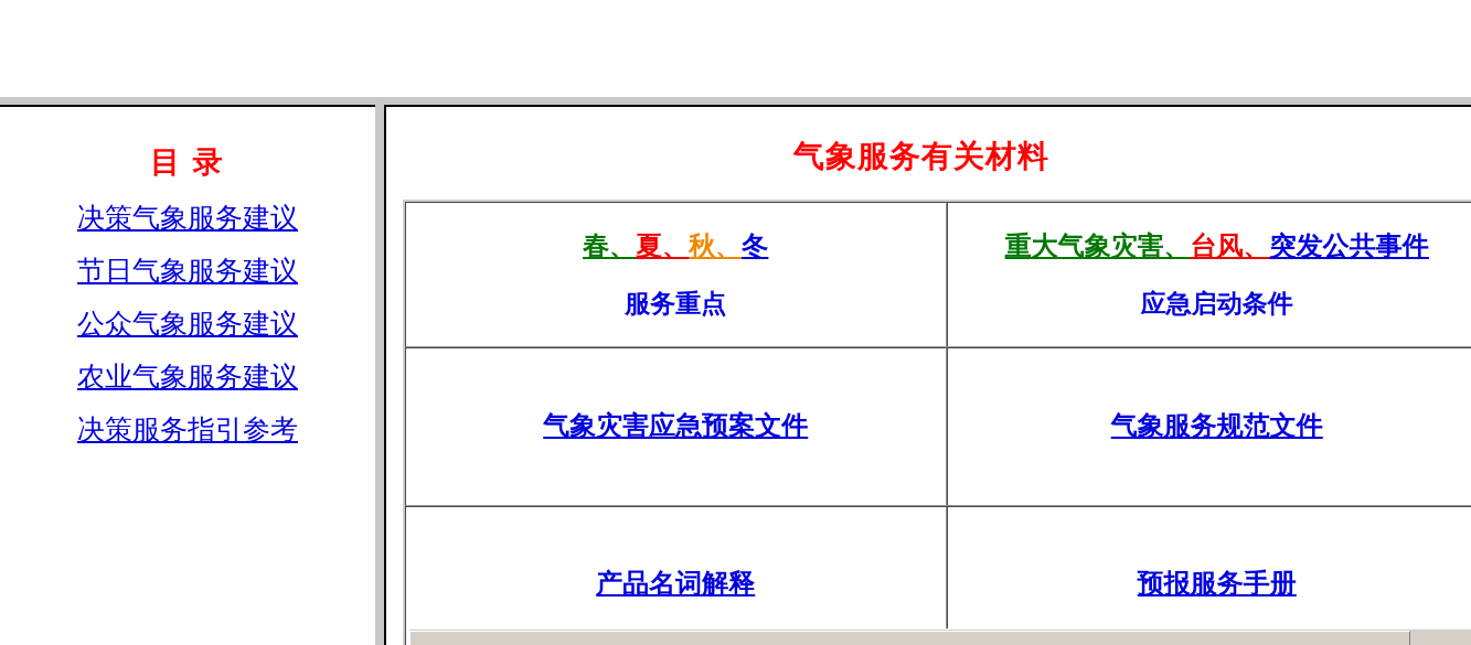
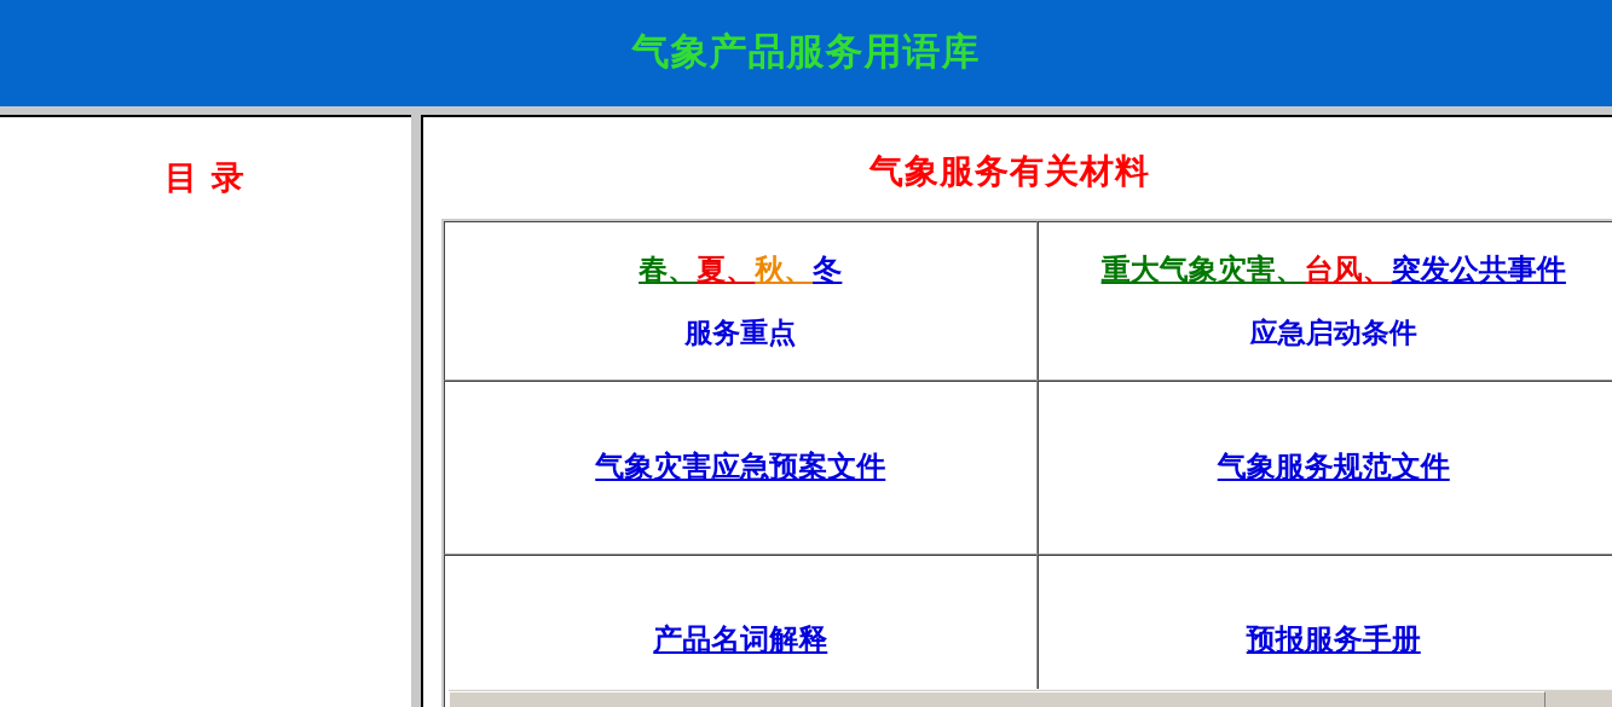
+ 气象产品服务用语库
  目 录
- 决策气象服务建议
- 节日气象服务建议
- 公众气象服务建议
- 农业气象服务建议
- 决策服务指引参考
  气象服务有关材料
  春、夏、秋、冬 服务重点	重大气象灾害、台风、突发公共事件 应急启动条件
  气象灾害应急预案文件	气象服务规范文件
  产品名词解释	预报服务手册
